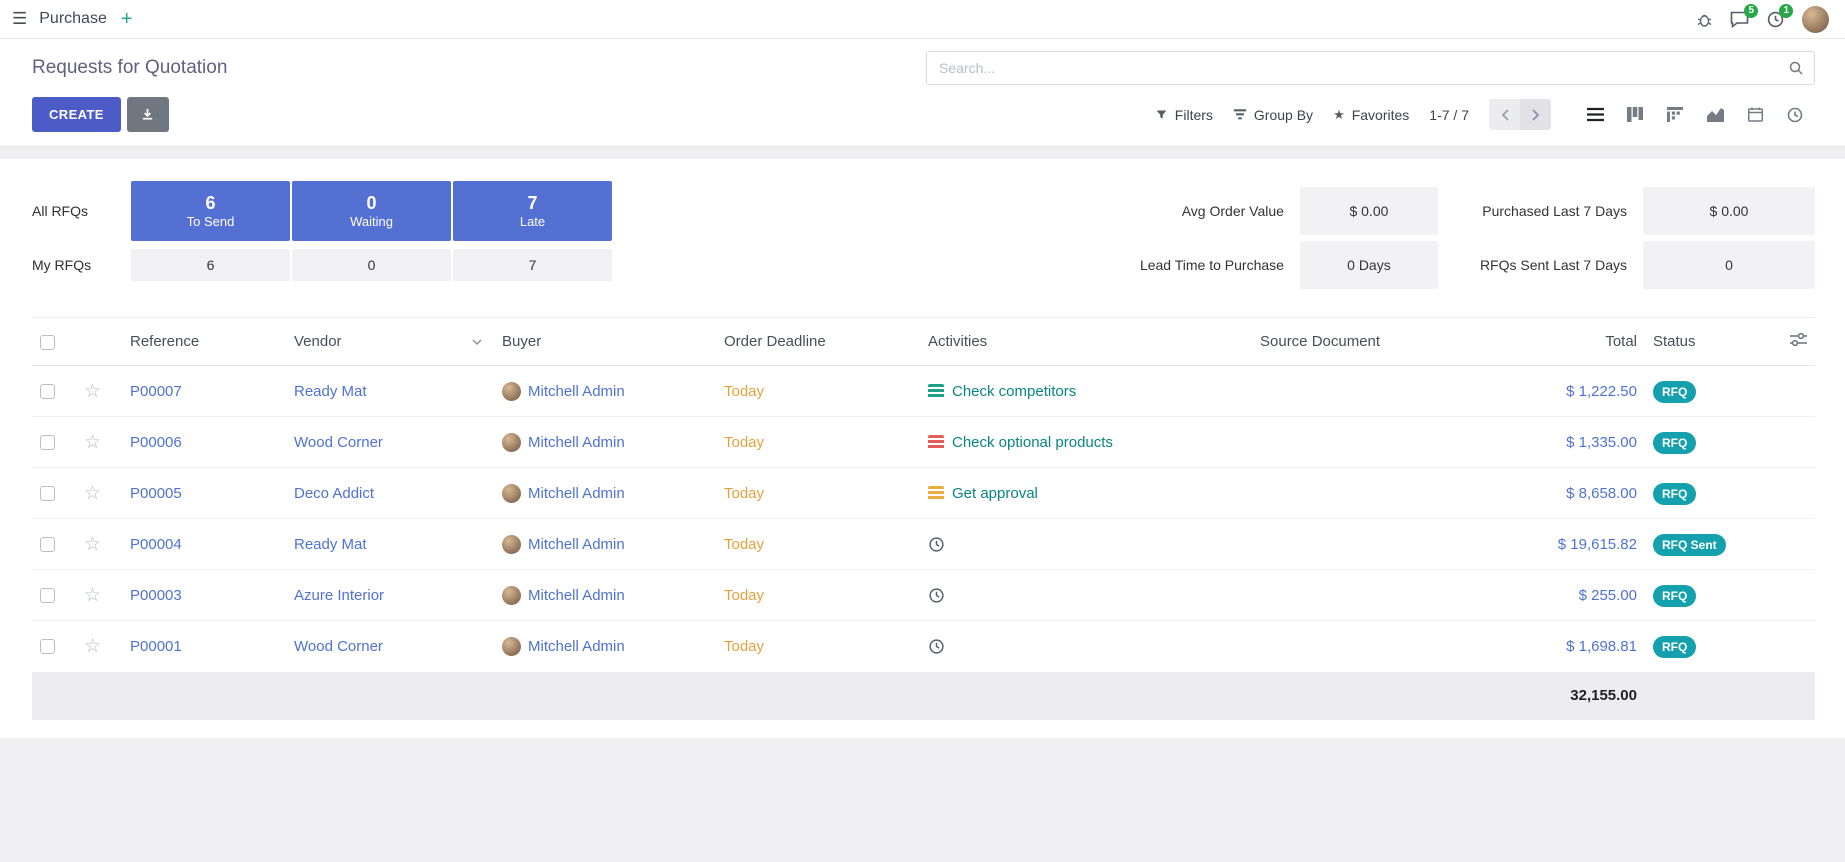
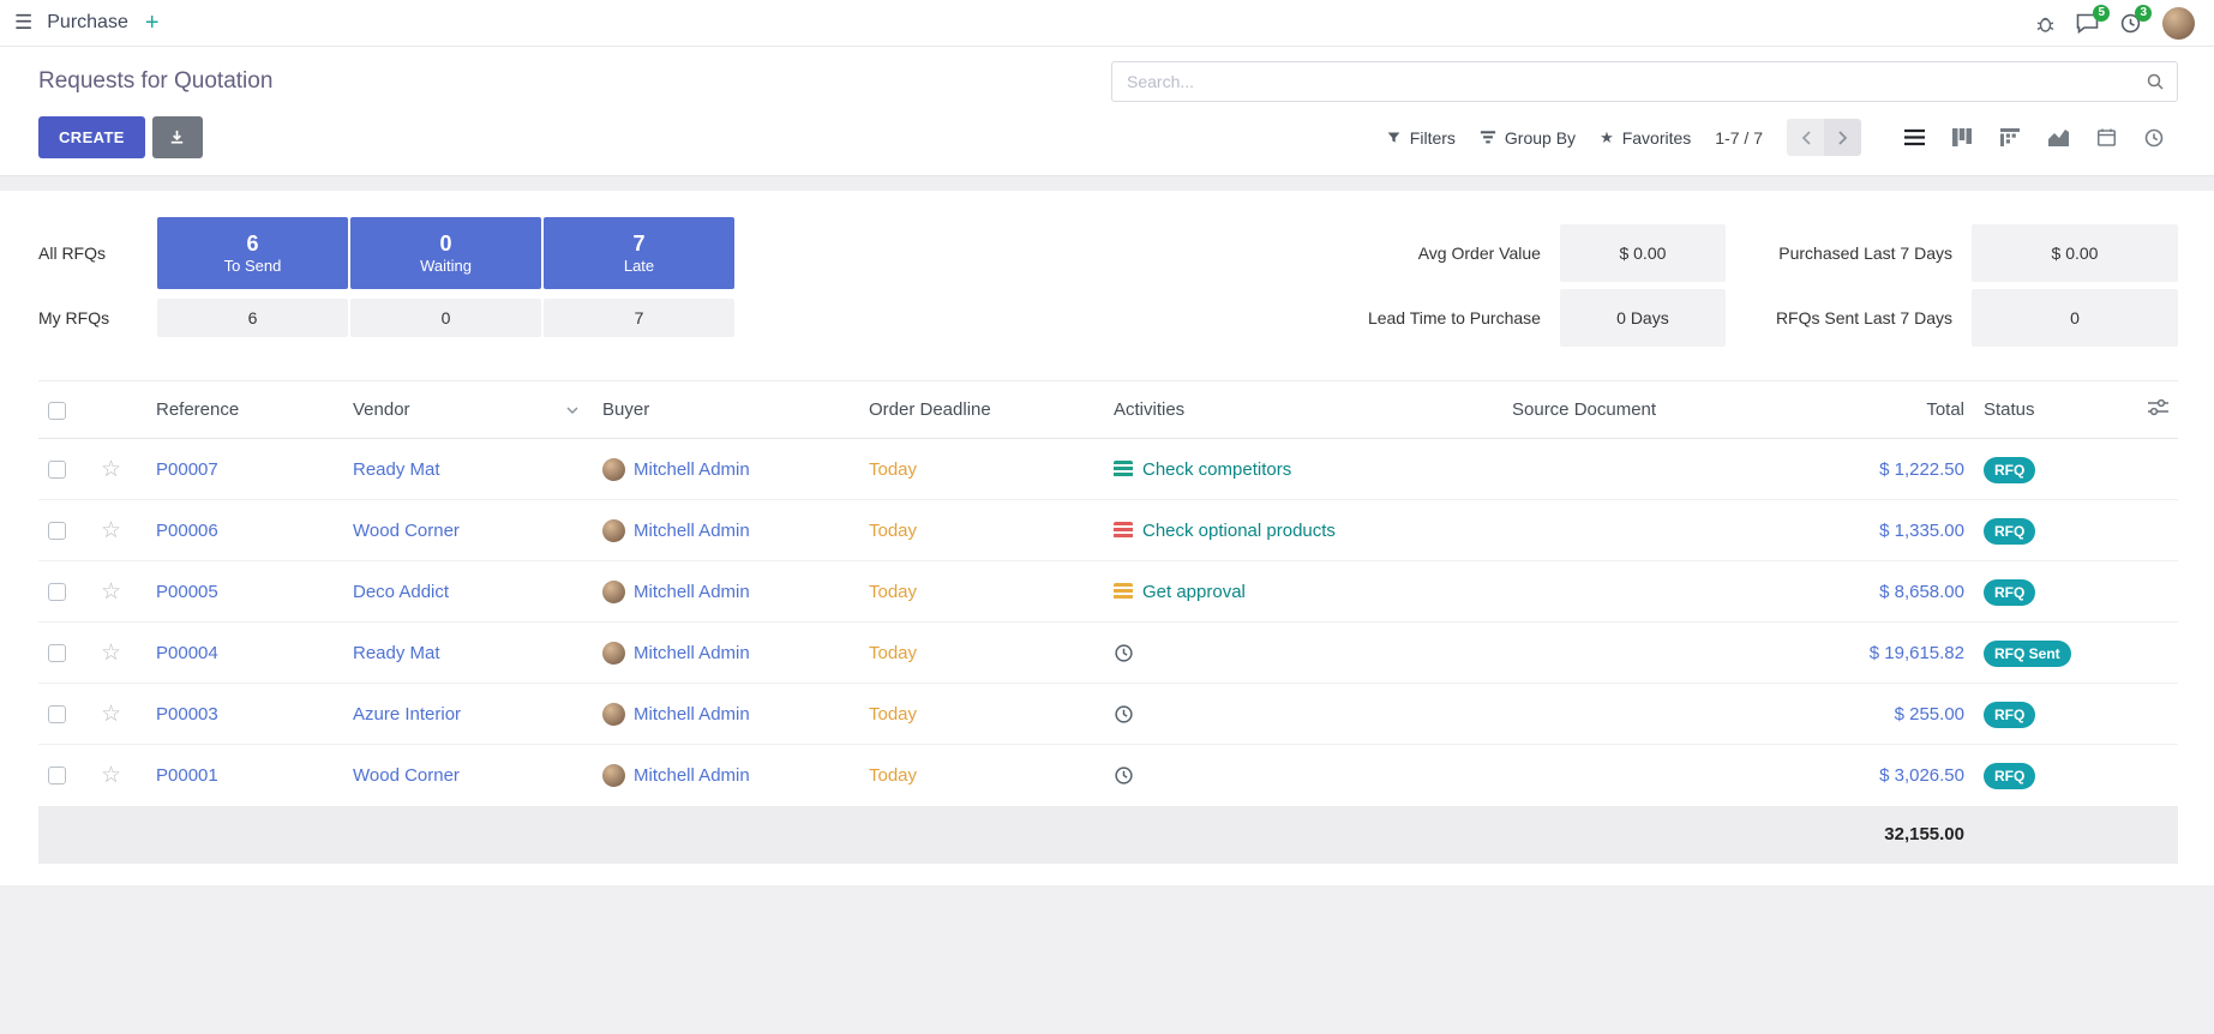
  ☰
  Purchase
  +
  5
- 1
+ 3
  Requests for Quotation
  Search...
  CREATE
  Filters
  Group By
  ★
  Favorites
  1-7 / 7
  All RFQs
  6
  To Send
  0
  Waiting
  7
  Late
  My RFQs
  6
  0
  7
  Avg Order Value
  $ 0.00
  Purchased Last 7 Days
  $ 0.00
  Lead Time to Purchase
  0 Days
  RFQs Sent Last 7 Days
  0
  		Reference	Vendor	Buyer	Order Deadline	Activities	Source Document	Total	Status
  	☆	P00007	Ready Mat	Mitchell Admin	Today	Check competitors		$ 1,222.50	RFQ
  	☆	P00006	Wood Corner	Mitchell Admin	Today	Check optional products		$ 1,335.00	RFQ
  	☆	P00005	Deco Addict	Mitchell Admin	Today	Get approval		$ 8,658.00	RFQ
  	☆	P00004	Ready Mat	Mitchell Admin	Today			$ 19,615.82	RFQ Sent
  	☆	P00003	Azure Interior	Mitchell Admin	Today			$ 255.00	RFQ
- 	☆	P00001	Wood Corner	Mitchell Admin	Today			$ 1,698.81	RFQ
+ 	☆	P00001	Wood Corner	Mitchell Admin	Today			$ 3,026.50	RFQ
  	32,155.00
